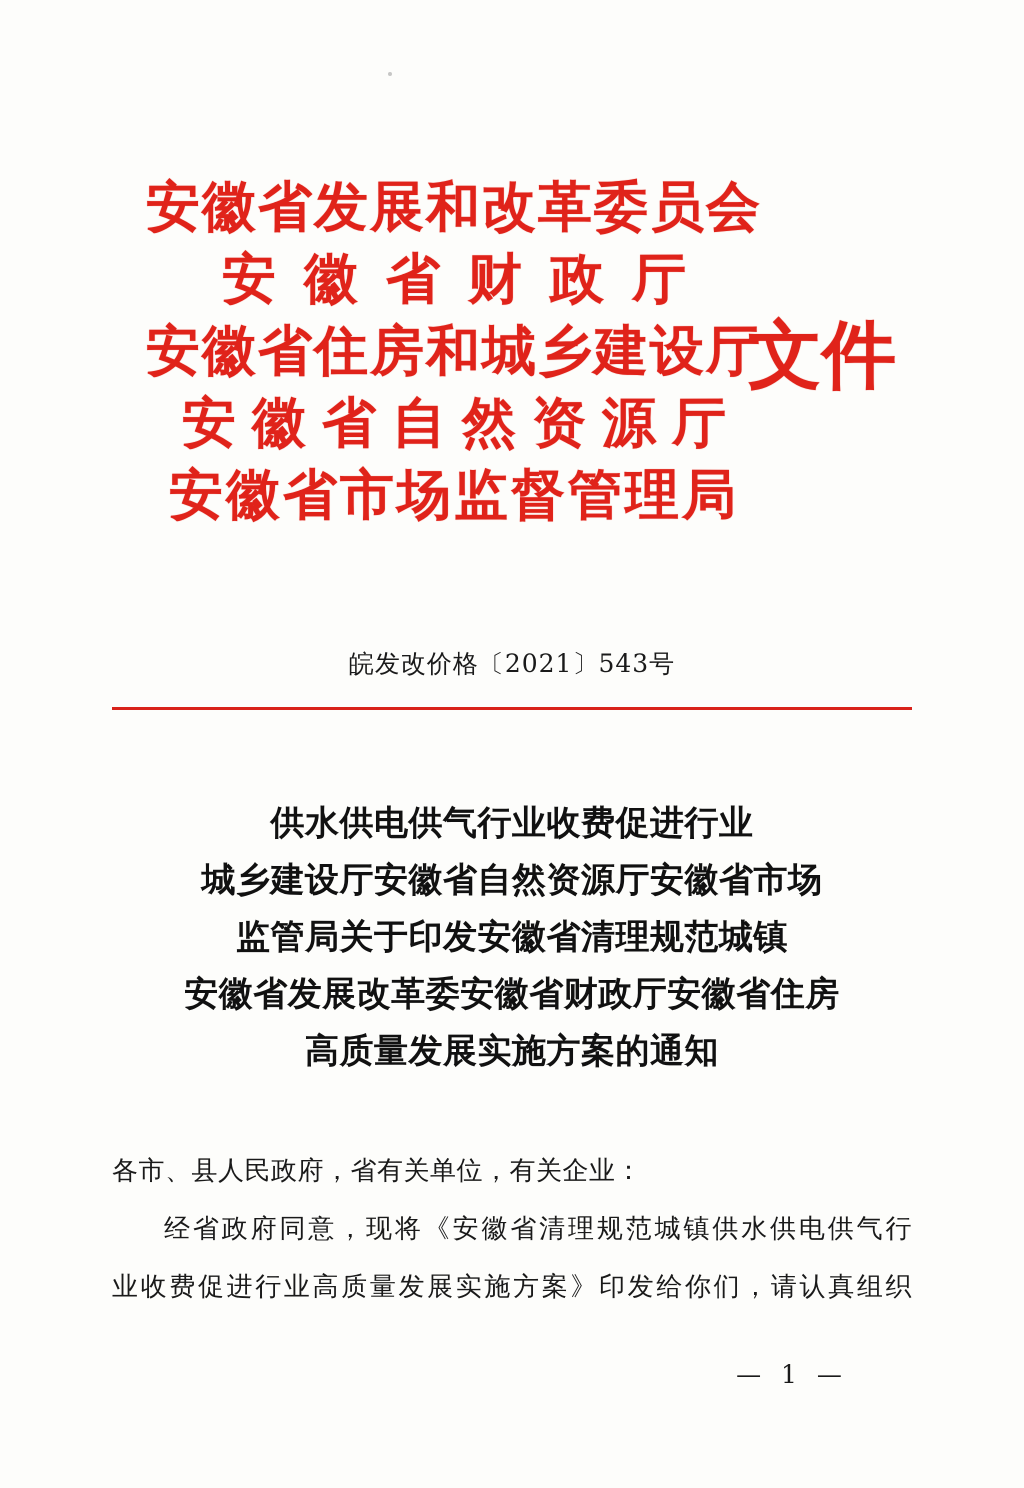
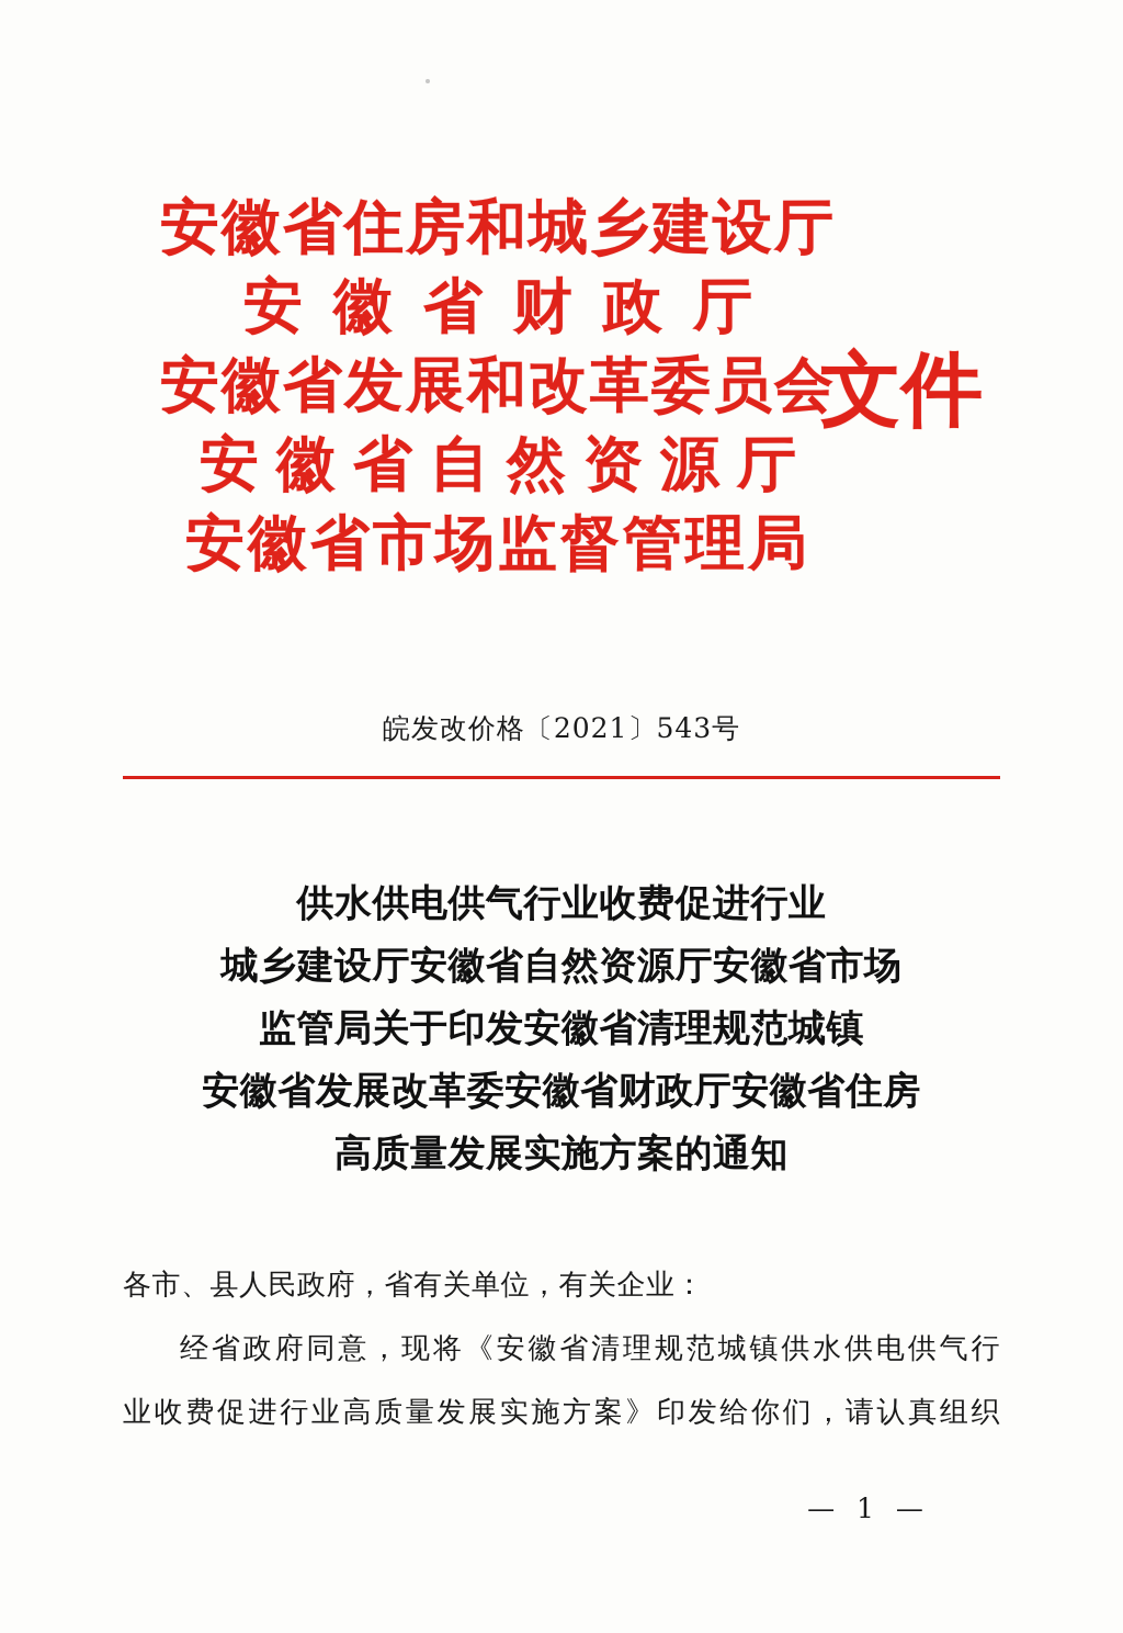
- 安徽省发展和改革委员会
+ 安徽省住房和城乡建设厅
  安徽省财政厅
- 安徽省住房和城乡建设厅
+ 安徽省发展和改革委员会
  安徽省自然资源厅
  安徽省市场监督管理局
  文件
  皖发改价格〔2021〕543号
  供水供电供气行业收费促进行业
  城乡建设厅安徽省自然资源厅安徽省市场
  监管局关于印发安徽省清理规范城镇
  安徽省发展改革委安徽省财政厅安徽省住房
  高质量发展实施方案的通知
  各市、县人民政府，省有关单位，有关企业：
  经省政府同意，现将《安徽省清理规范城镇供水供电供气行
  业收费促进行业高质量发展实施方案》印发给你们，请认真组织
  — 1 —
